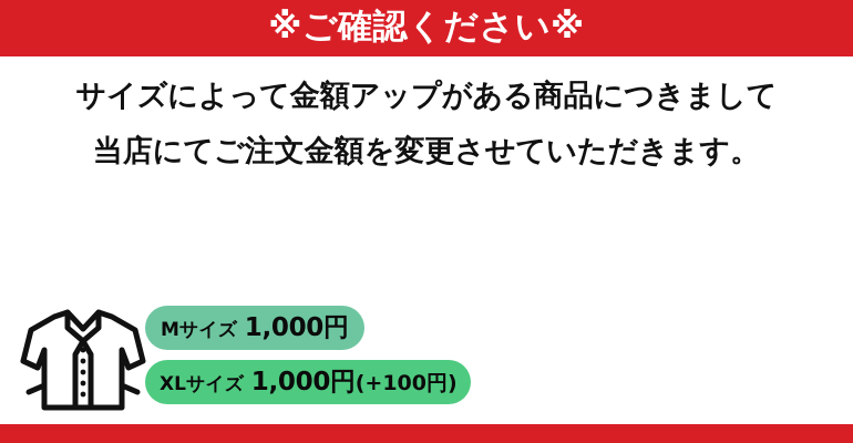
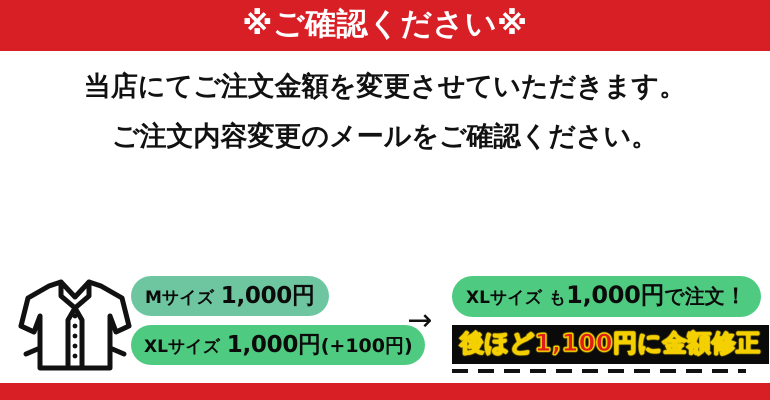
  ※ご確認ください※
- サイズによって金額アップがある商品につきまして
  当店にてご注文金額を変更させていただきます。
+ ご注文内容変更のメールをご確認ください。
  Mサイズ 1,000円 XLサイズ 1,000円(+100円)
+ →
+ XLサイズ も1,000円で注文！ 後ほど1,100円に金額修正
